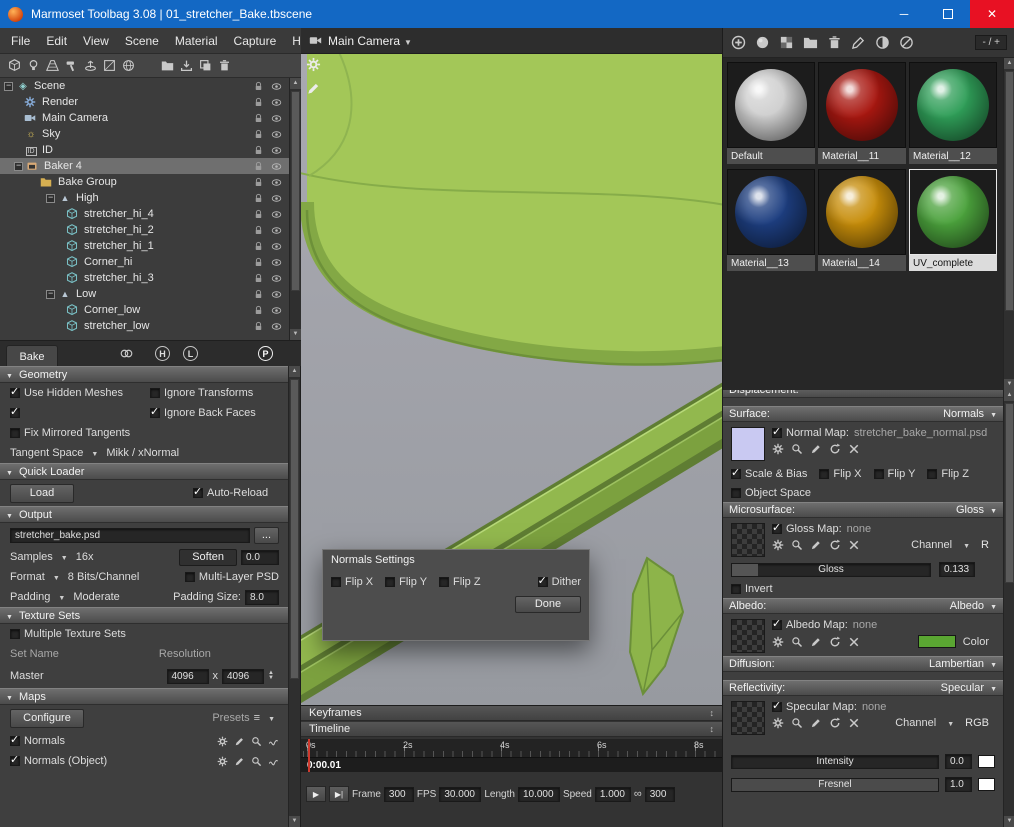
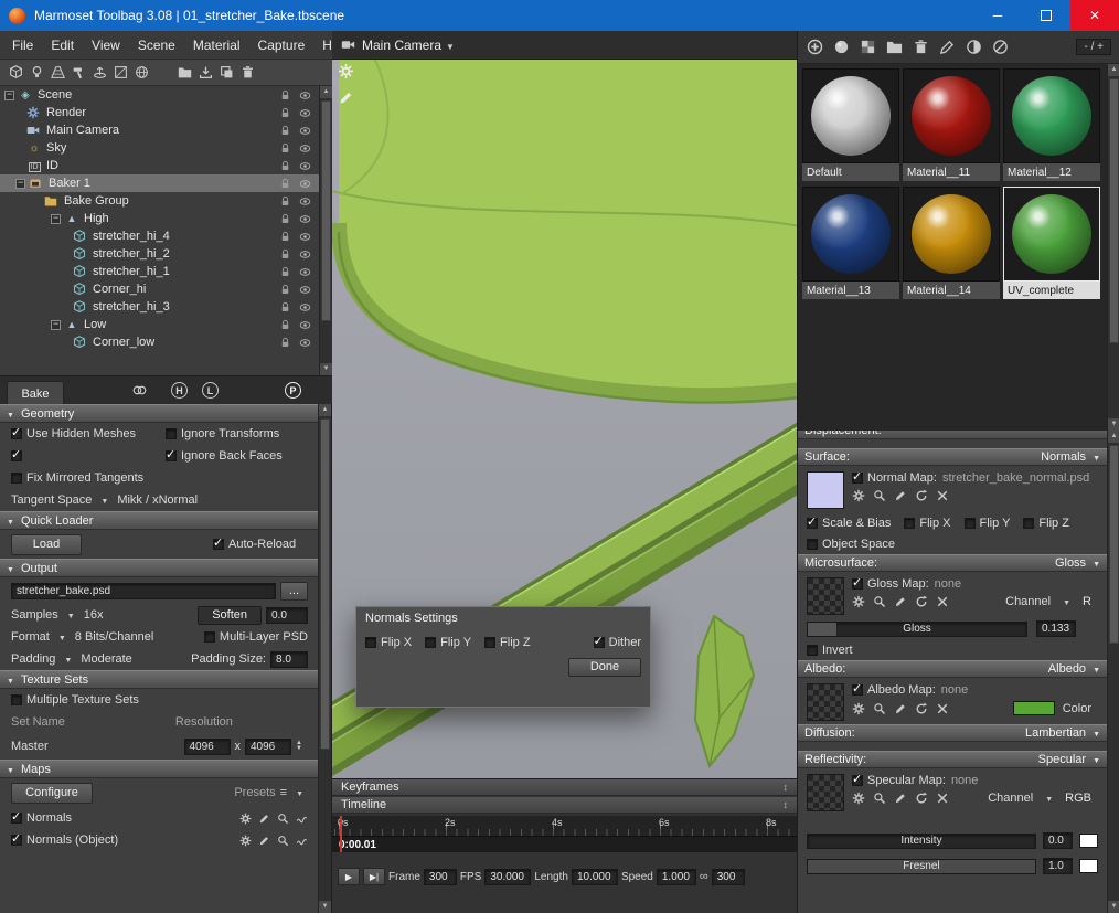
  Marmoset Toolbag 3.08 | 01_stretcher_Bake.tbscene
  ─
  ✕
  File
  Edit
  View
  Scene
  Material
  Capture
  ◈
  Scene
  Render
  Main Camera
  ☼
  Sky
  ID
- Baker 4
+ Baker 1
  Bake Group
  ▲
  High
  stretcher_hi_4
  stretcher_hi_2
  stretcher_hi_1
  Corner_hi
  stretcher_hi_3
  ▲
  Low
  Corner_low
- stretcher_low
  Bake
  H
  L
  P
  Geometry
  Use Hidden Meshes
  Ignore Transforms
  Ignore Back Faces
  Fix Mirrored Tangents
  Tangent Space
  Mikk / xNormal
  Quick Loader
  Load
  Auto-Reload
  Output
  stretcher_bake.psd
  ...
  Samples
  16x
  Soften
  0.0
  Format
  8 Bits/Channel
  Multi-Layer PSD
  Padding
  Moderate
  Padding Size:
  8.0
  Texture Sets
  Multiple Texture Sets
  Set Name
  Resolution
  Master
  4096
  x
  4096
  Maps
  Configure
  Presets
  ≡
  Normals
  Normals (Object)
  Main Camera
  Normals Settings
  Flip X
  Flip Y
  Flip Z
  Dither
  Done
  Keyframes
  ↕
  Timeline
  ↕
  2s
  4s
  6s
  8s
  :00.01
  ▶
  ▶|
  Frame
  300
  FPS
  30.000
  Length
  10.000
  Speed
  1.000
  ∞
  300
  - / +
  Default
  Material__11
  Material__12
  Material__13
  Material__14
  UV_complete
  Displacement:
  Surface:
  Normals
  Normal Map:
  stretcher_bake_normal.psd
  Scale & Bias
  Flip X
  Flip Y
  Flip Z
  Object Space
  Microsurface:
  Gloss
  Gloss Map:
  none
  Channel
  R
  Gloss
  0.133
  Invert
  Albedo:
  Albedo
  Albedo Map:
  none
  Color
  Diffusion:
  Lambertian
  Reflectivity:
  Specular
  Specular Map:
  none
  Channel
  RGB
  Intensity
  0.0
  Fresnel
  1.0
